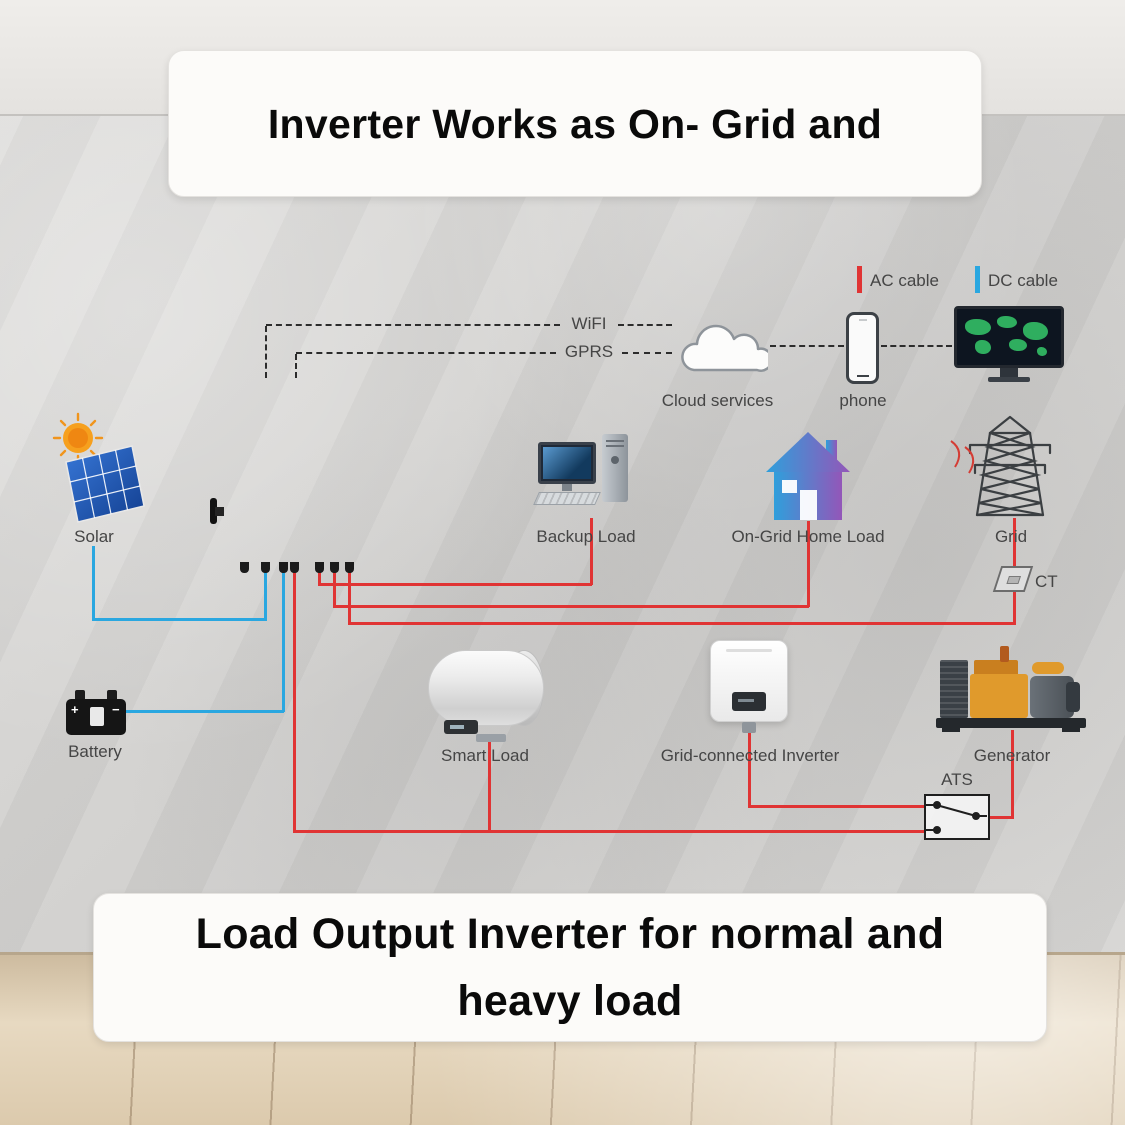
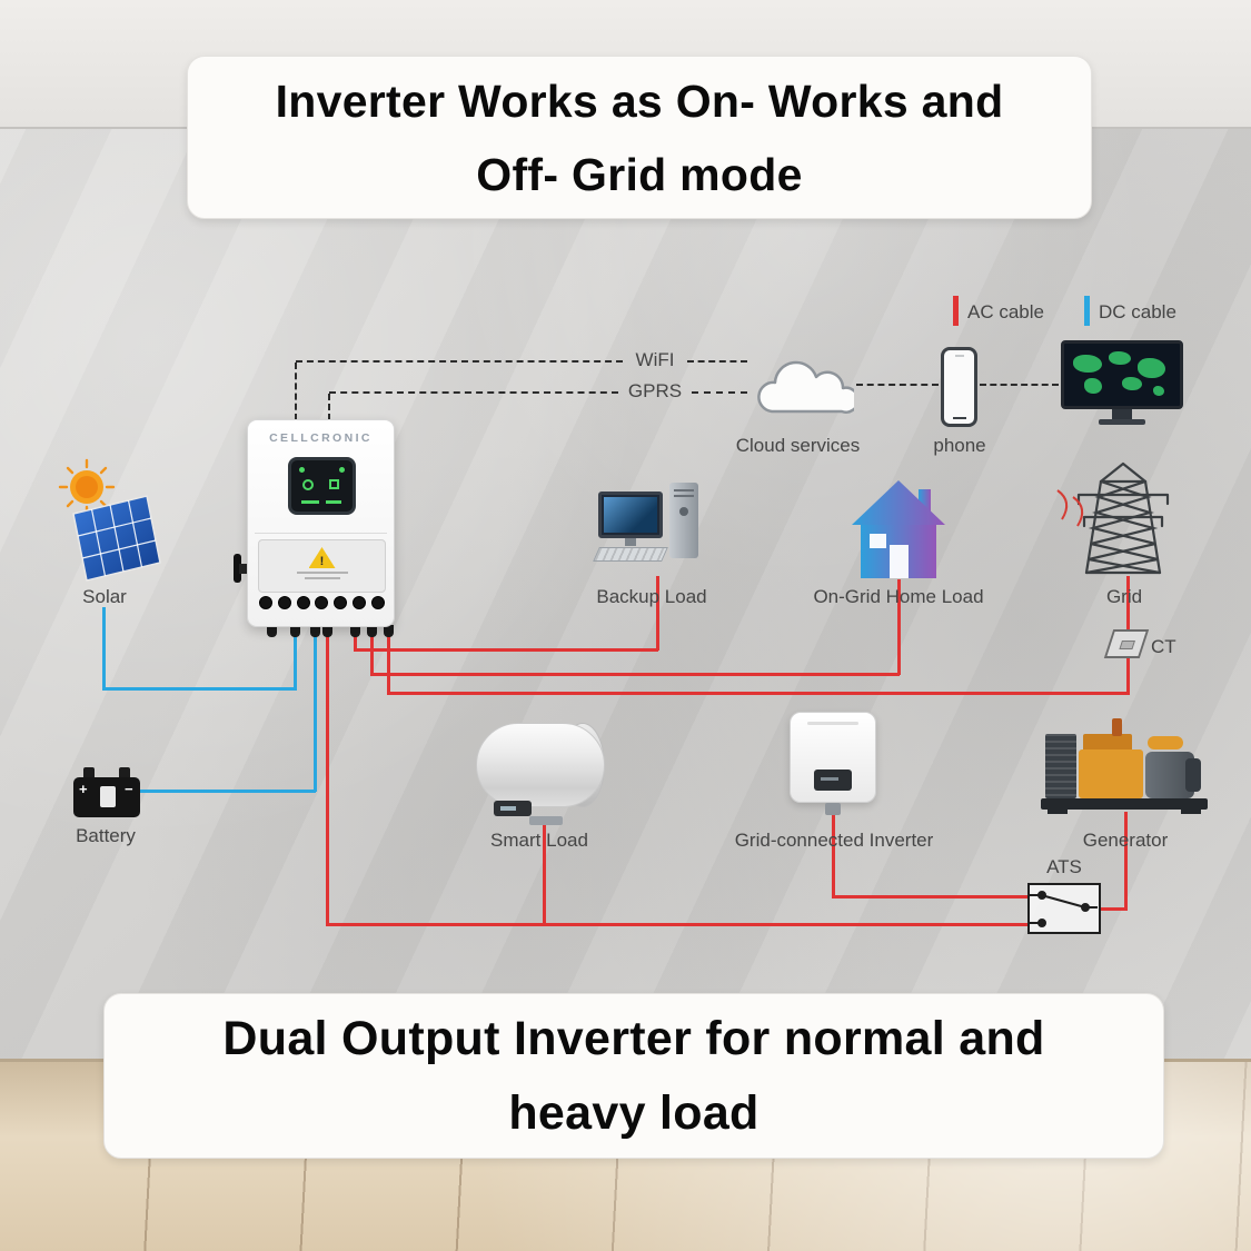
  WiFI
  GPRS
  AC cable
  DC cable
  Cloud services
  phone
+ CELLCRONIC
+ !
  Solar
  +
  −
  Battery
  Backup Load
  On-Grid Home Load
  Grid
  CT
  Smart Load
  Grid-connected Inverter
  Generator
  ATS
- Inverter Works as On- Grid and
+ Inverter Works as On- Works and
+ Off- Grid mode
- Load Output Inverter for normal and
+ Dual Output Inverter for normal and
  heavy load
